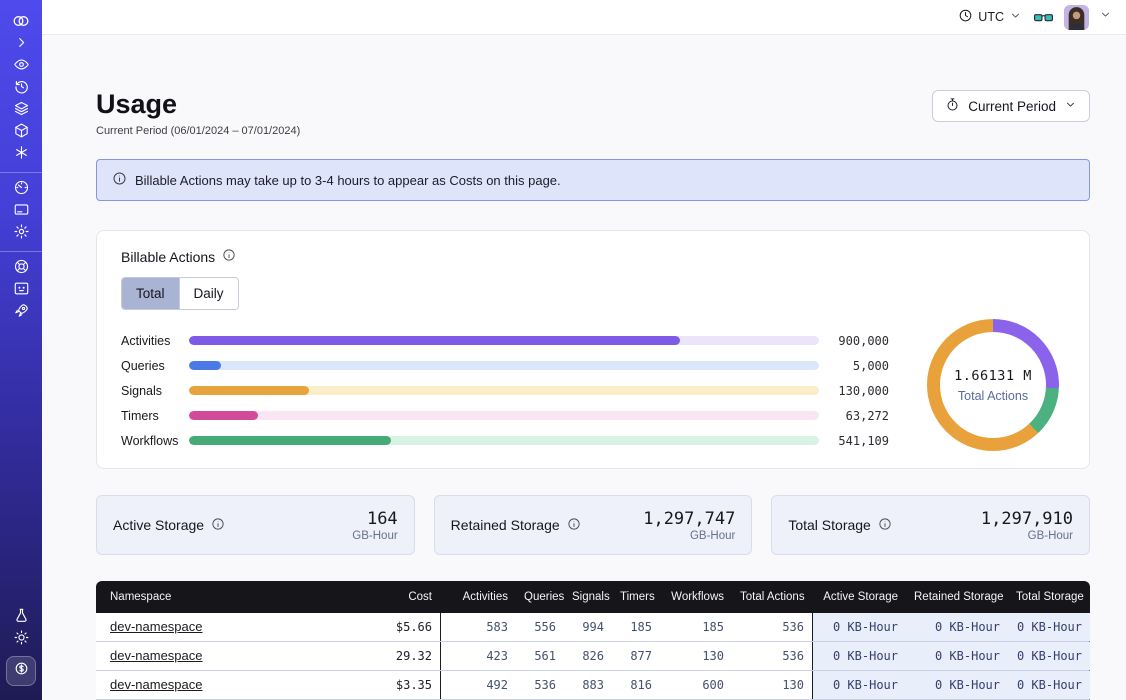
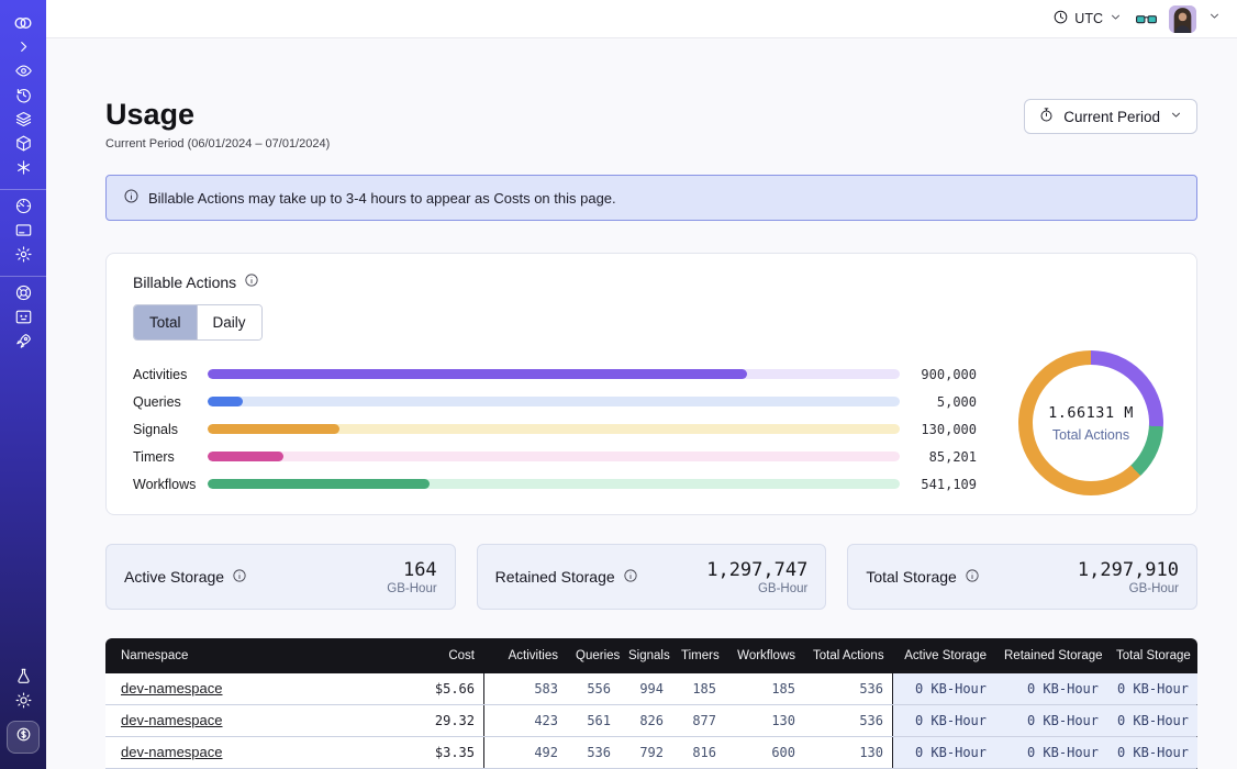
  UTC
  Usage
  Current Period (06/01/2024 – 07/01/2024)
  Current Period
  Billable Actions may take up to 3-4 hours to appear as Costs on this page.
  Billable Actions
  Total
  Daily
  Activities
  900,000
  Queries
  5,000
  Signals
  130,000
  Timers
- 63,272
+ 85,201
  Workflows
  541,109
  1.66131 M
  Total Actions
  Active Storage
  164
  GB-Hour
  Retained Storage
  1,297,747
  GB-Hour
  Total Storage
  1,297,910
  GB-Hour
  Namespace
  Cost
  Activities
  Queries
  Signals
  Timers
  Workflows
  Total Actions
  Active Storage
  Retained Storage
  Total Storage
  dev-namespace
  $5.66
  583
  556
  994
  185
  185
  536
  0 KB-Hour
  0 KB-Hour
  0 KB-Hour
  dev-namespace
  29.32
  423
  561
  826
  877
  130
  536
  0 KB-Hour
  0 KB-Hour
  0 KB-Hour
  dev-namespace
  $3.35
  492
  536
- 883
+ 792
  816
  600
  130
  0 KB-Hour
  0 KB-Hour
  0 KB-Hour
